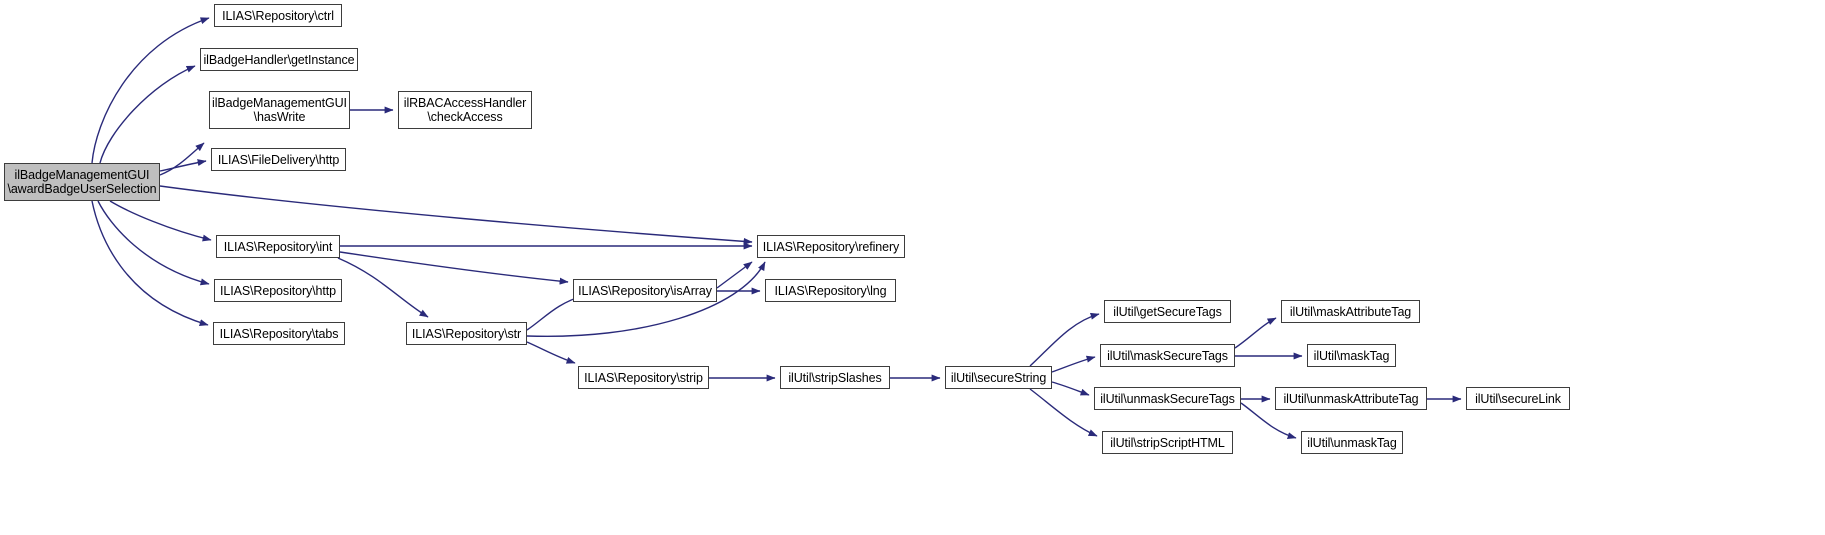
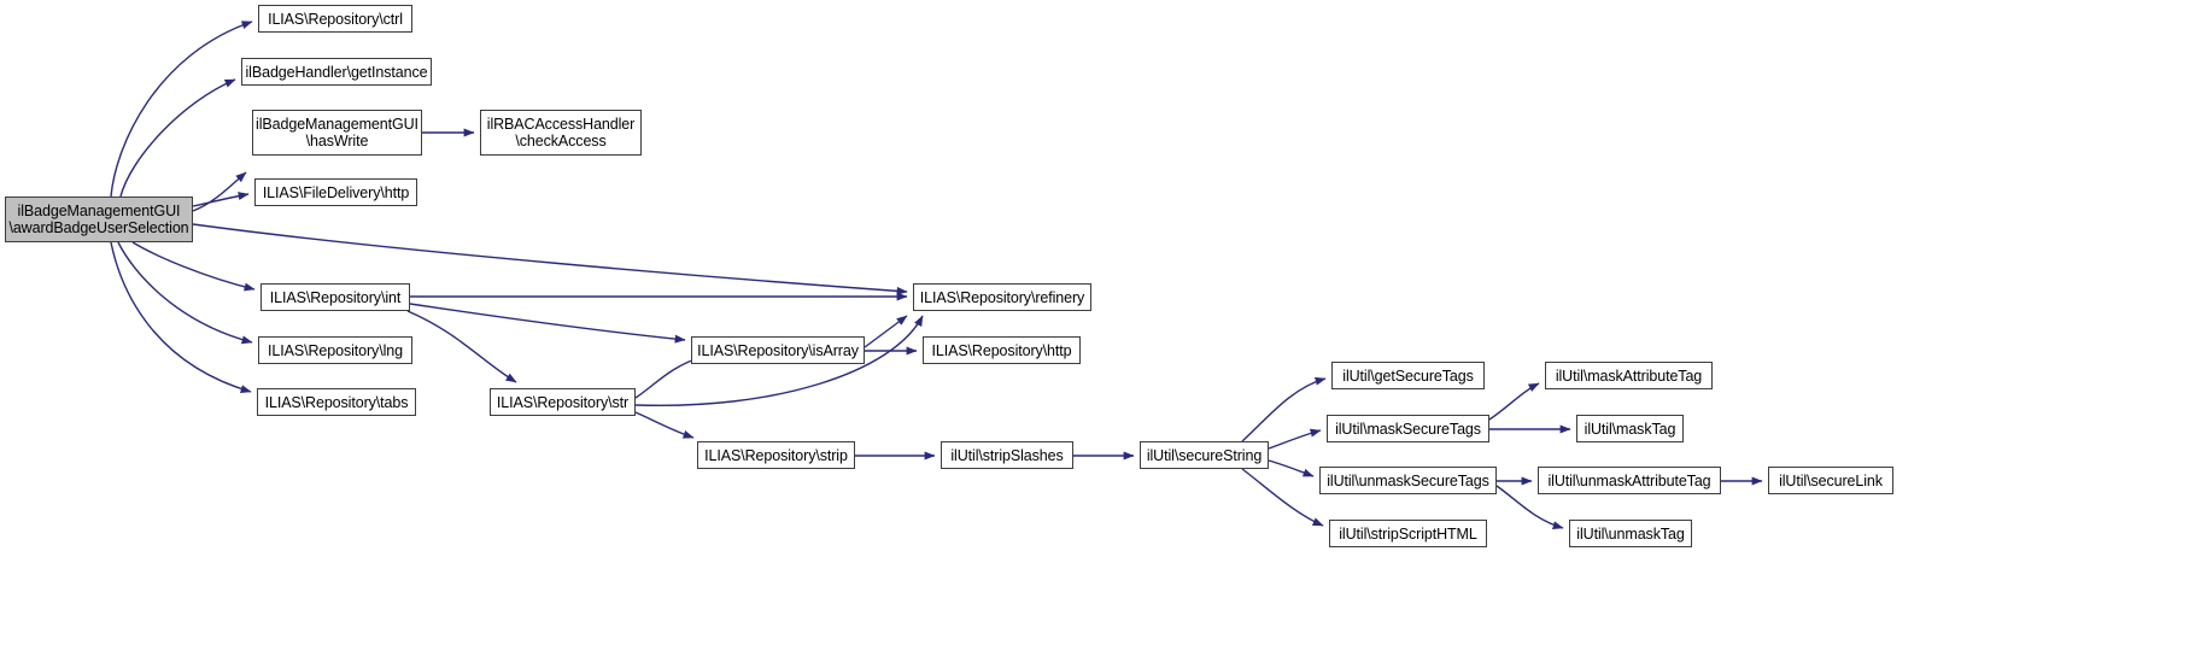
  ilBadgeManagementGUI
  \awardBadgeUserSelection
  ILIAS\Repository\ctrl
  ilBadgeHandler\getInstance
  ilBadgeManagementGUI
  \hasWrite
  ilRBACAccessHandler
  \checkAccess
  ILIAS\FileDelivery\http
  ILIAS\Repository\int
- ILIAS\Repository\http
+ ILIAS\Repository\lng
  ILIAS\Repository\tabs
  ILIAS\Repository\str
  ILIAS\Repository\isArray
  ILIAS\Repository\refinery
- ILIAS\Repository\lng
+ ILIAS\Repository\http
  ILIAS\Repository\strip
  ilUtil\stripSlashes
  ilUtil\secureString
  ilUtil\getSecureTags
  ilUtil\maskSecureTags
  ilUtil\unmaskSecureTags
  ilUtil\stripScriptHTML
  ilUtil\maskAttributeTag
  ilUtil\maskTag
  ilUtil\unmaskAttributeTag
  ilUtil\unmaskTag
  ilUtil\secureLink
